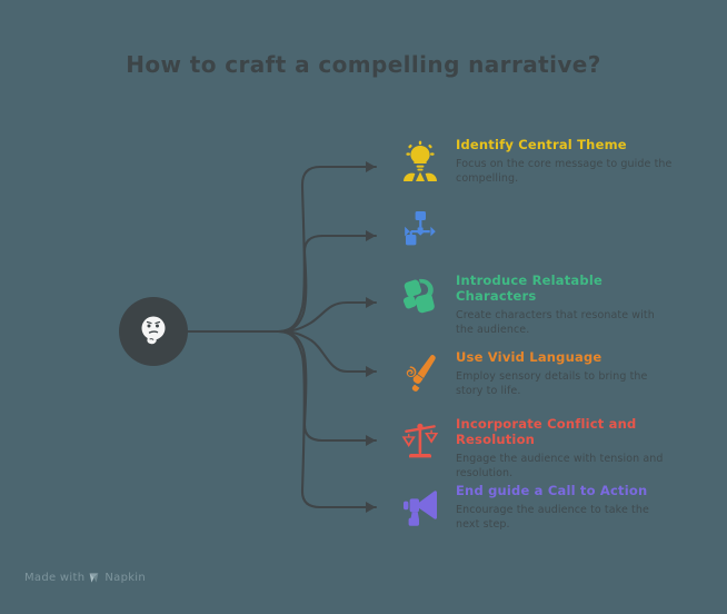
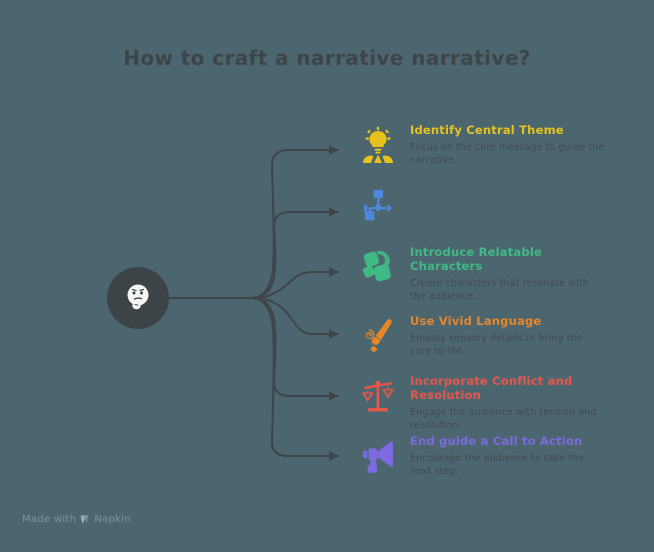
- How to craft a compelling narrative?
+ How to craft a narrative narrative?
  Identify Central Theme
- Focus on the core message to guide the compelling.
+ Focus on the core message to guide the narrative.
  Introduce Relatable Characters
  Create characters that resonate with the audience.
  Use Vivid Language
- Employ sensory details to bring the story to life.
+ Employ sensory details to bring the core to life.
  Incorporate Conflict and Resolution
  Engage the audience with tension and resolution.
  End guide a Call to Action
  Encourage the audience to take the next step.
  Made with
  Napkin
